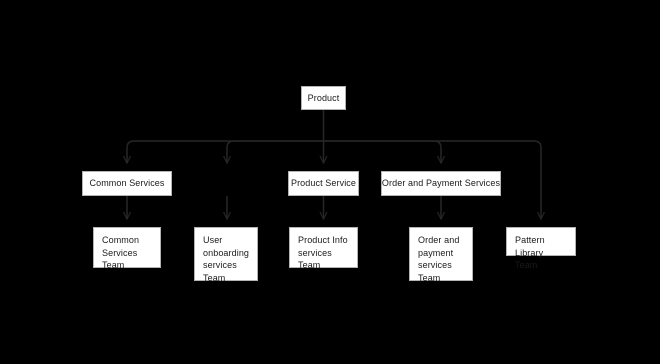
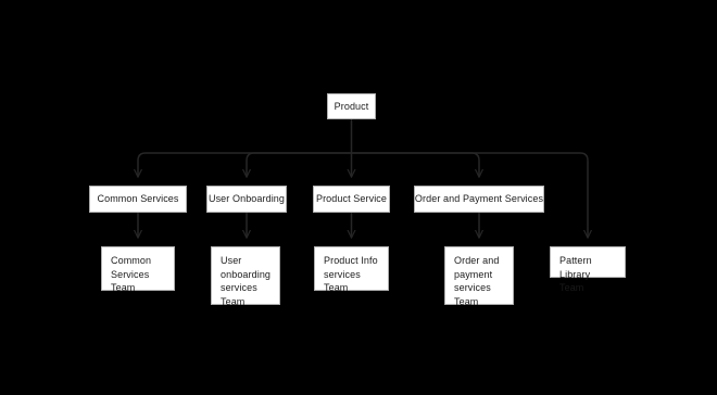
  Product
  Common Services
+ User Onboarding
  Product Service
  Order and Payment Services
  Common
  Services
  Team
  User
  onboarding
  services
  Team
  Product Info
  services
  Team
  Order and
  payment
  services
  Team
  Pattern
